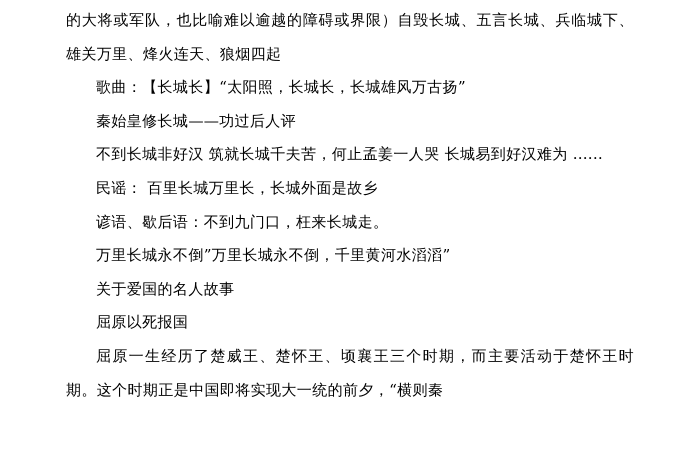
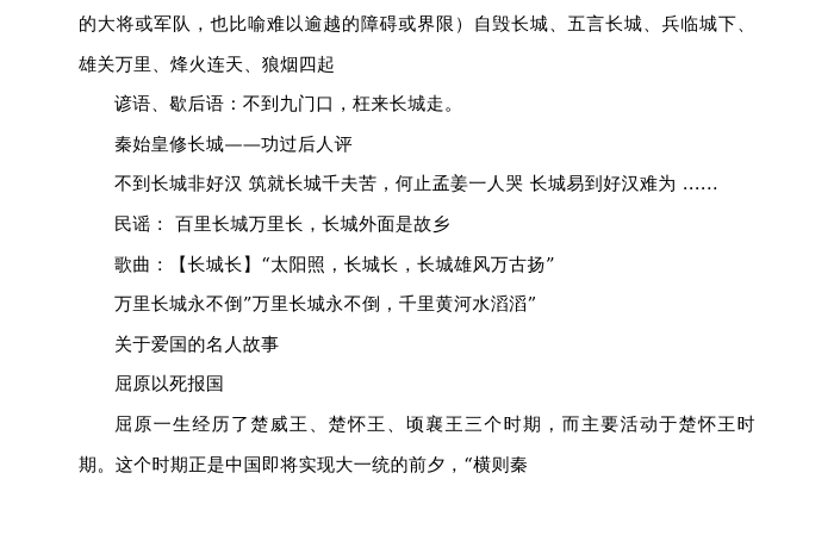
  的大将或军队，也比喻难以逾越的障碍或界限）自毁长城、五言长城、兵临城下、雄关万里、烽火连天、狼烟四起
- 歌曲：【长城长】“太阳照，长城长，长城雄风万古扬”
+ 谚语、歇后语：不到九门口，枉来长城走。
  秦始皇修长城——功过后人评
  不到长城非好汉 筑就长城千夫苦，何止孟姜一人哭 长城易到好汉难为 ......
  民谣： 百里长城万里长，长城外面是故乡
- 谚语、歇后语：不到九门口，枉来长城走。
+ 歌曲：【长城长】“太阳照，长城长，长城雄风万古扬”
  万里长城永不倒”万里长城永不倒，千里黄河水滔滔”
  关于爱国的名人故事
  屈原以死报国
  屈原一生经历了楚威王、楚怀王、顷襄王三个时期，而主要活动于楚怀王时期。这个时期正是中国即将实现大一统的前夕，“横则秦
